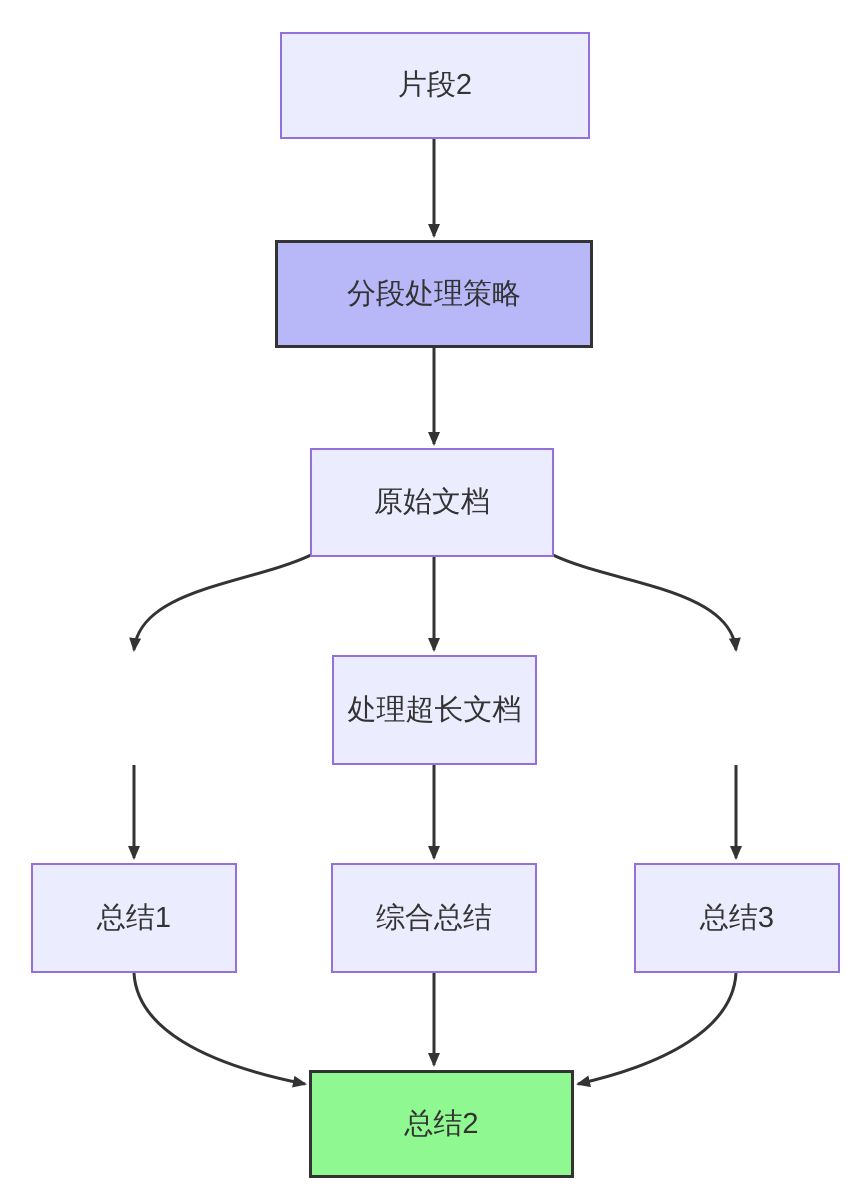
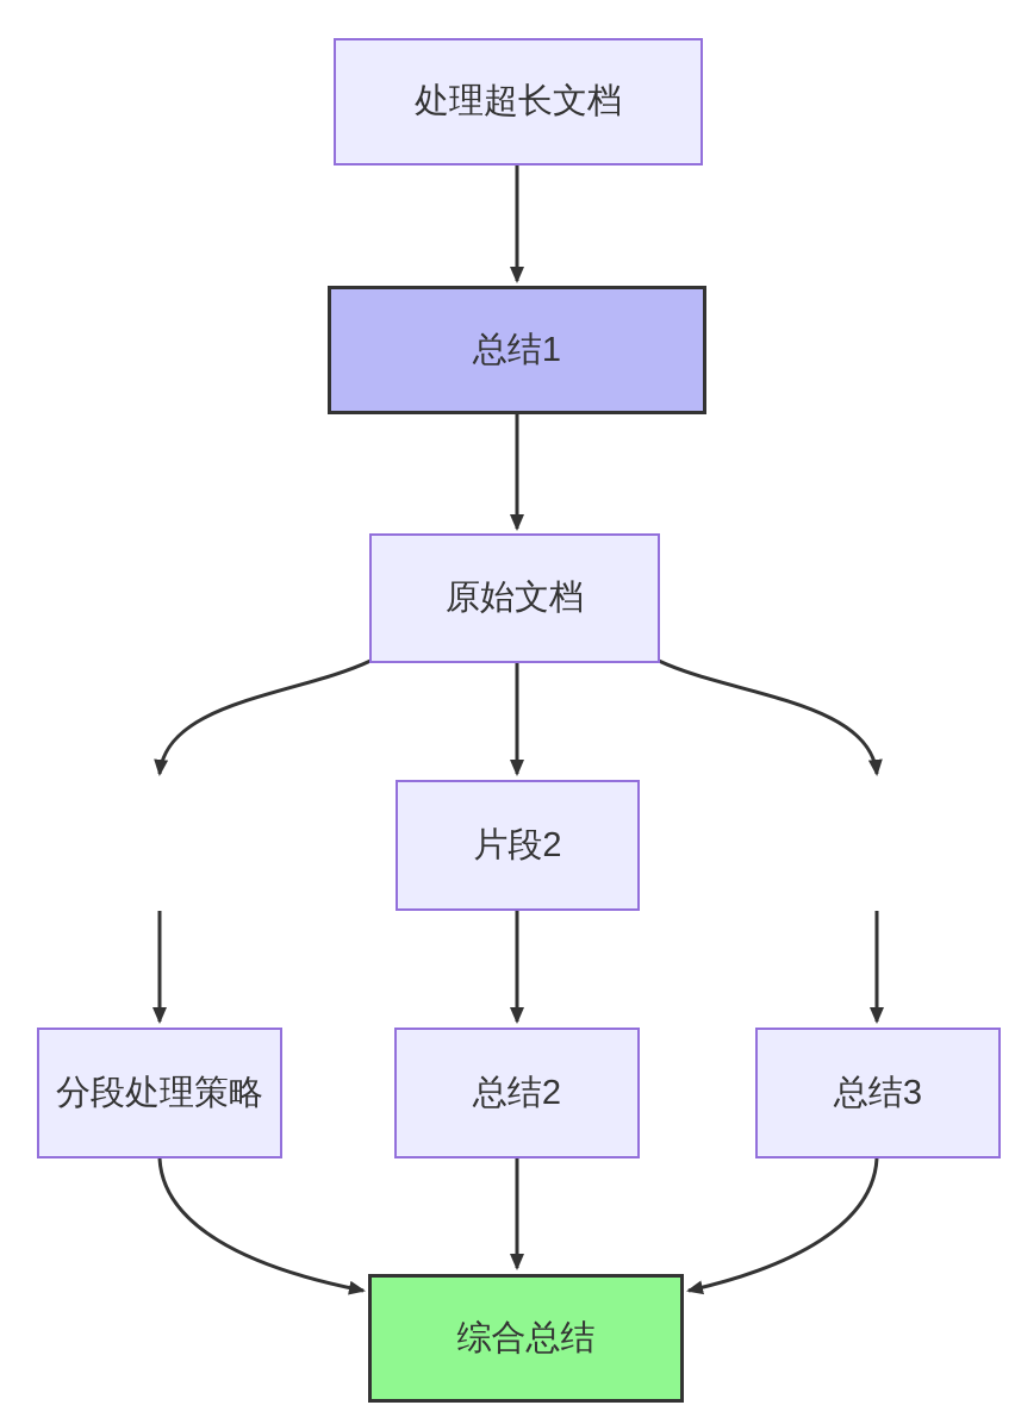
- 片段2
+ 处理超长文档
- 分段处理策略
+ 总结1
  原始文档
- 处理超长文档
+ 片段2
- 总结1
+ 分段处理策略
- 综合总结
+ 总结2
  总结3
- 总结2
+ 综合总结
